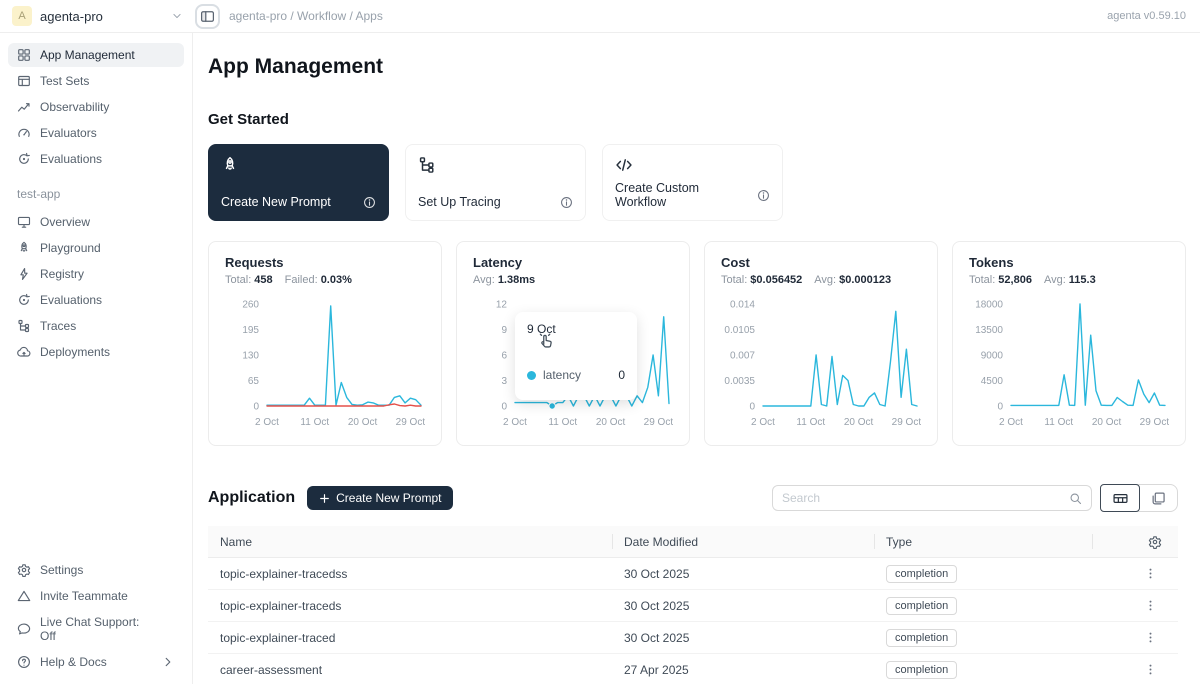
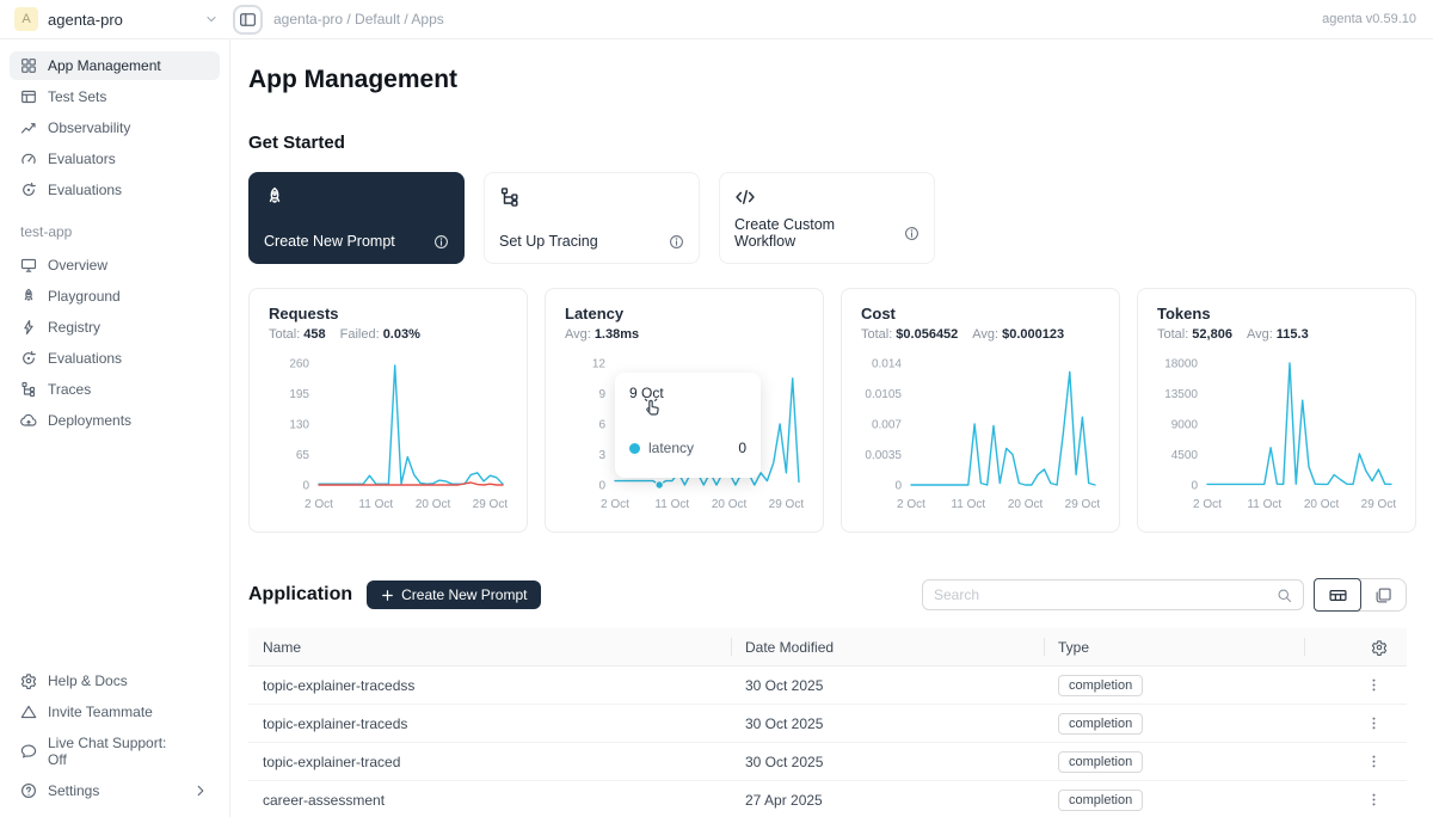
  A
  agenta-pro
- agenta-pro / Workflow / Apps
+ agenta-pro / Default / Apps
  agenta v0.59.10
  App Management
  Test Sets
  Observability
  Evaluators
  Evaluations
  test-app
  Overview
  Playground
  Registry
  Evaluations
  Traces
  Deployments
- Settings
+ Help & Docs
  Invite Teammate
  Live Chat Support: Off
- Help & Docs
+ Settings
  App Management
  Get Started
  Create New Prompt
  Set Up Tracing
  Create Custom Workflow
  Requests
  Total: 458
  Failed: 0.03%
  0
  65
  130
  195
  260
  2 Oct
  11 Oct
  20 Oct
  29 Oct
  Latency
  Avg: 1.38ms
  0
  3
  6
  9
  12
  2 Oct
  11 Oct
  20 Oct
  29 Oct
  9 Oct
  latency
  0
  Cost
  Total: $0.056452
  Avg: $0.000123
  0
  0.0035
  0.007
  0.0105
  0.014
  2 Oct
  11 Oct
  20 Oct
  29 Oct
  Tokens
  Total: 52,806
  Avg: 115.3
  0
  4500
  9000
  13500
  18000
  2 Oct
  11 Oct
  20 Oct
  29 Oct
  Application
  Create New Prompt
  Search
  Name
  Date Modified
  Type
  topic-explainer-tracedss
  30 Oct 2025
  completion
  topic-explainer-traceds
  30 Oct 2025
  completion
  topic-explainer-traced
  30 Oct 2025
  completion
  career-assessment
  27 Apr 2025
  completion
